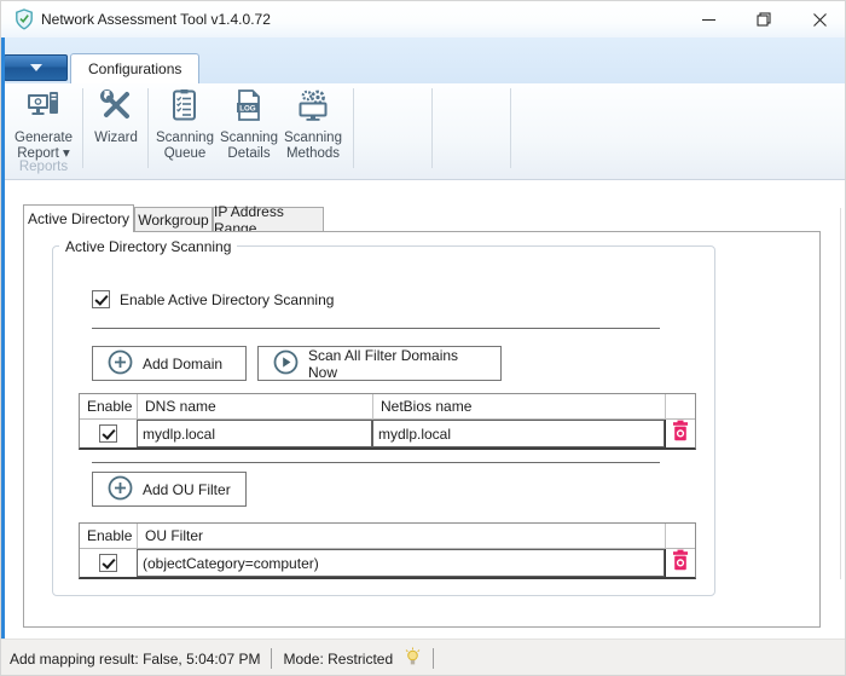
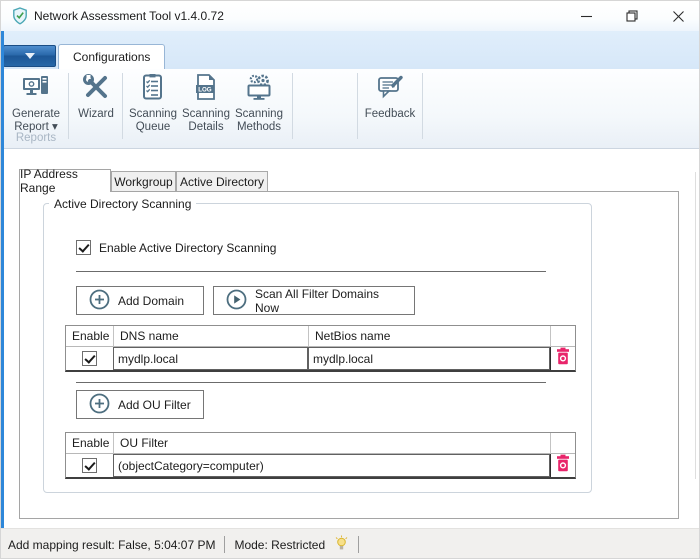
  Network Assessment Tool v1.4.0.72
  Configurations
  Generate
  Report ▾
  Wizard
  Scanning
  Queue
  Scanning
  Details
  Scanning
  Methods
+ Feedback
  Reports
- Active Directory
+ IP Address Range
  Workgroup
- IP Address Range
+ Active Directory
  Active Directory Scanning
  Enable Active Directory Scanning
  Add Domain
  Scan All Filter Domains Now
  Enable
  DNS name
  NetBios name
  mydlp.local
  mydlp.local
  Add OU Filter
  Enable
  OU Filter
  (objectCategory=computer)
  Add mapping result: False, 5:04:07 PM
  Mode: Restricted
